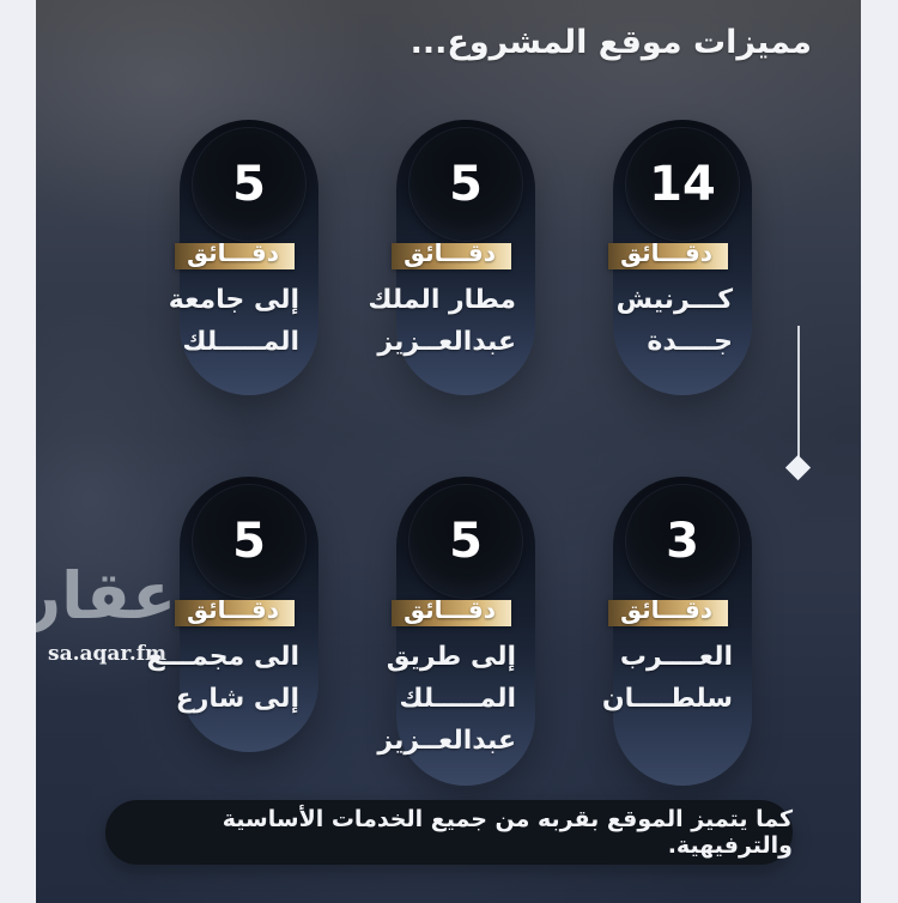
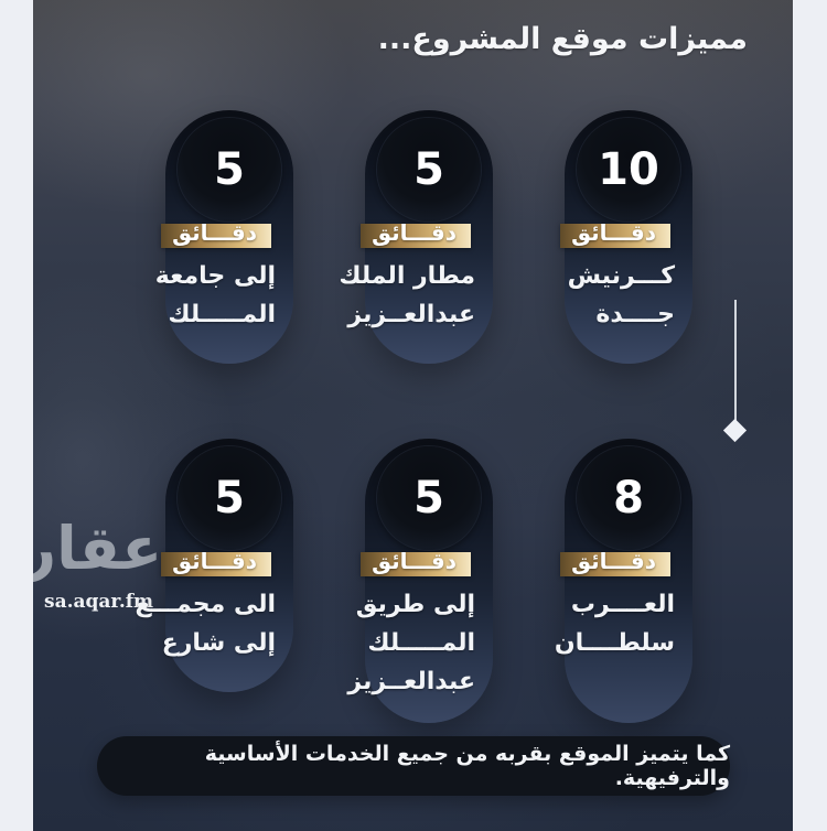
  مميزات موقع المشروع...
- 14
+ 10
  دقـــائق
  كـــرنيش
  جــــدة
  5
  دقـــائق
  مطار الملك
  عبدالعــزيز
  5
  دقـــائق
  إلى جامعة
  المـــــلك
- 3
+ 8
  دقـــائق
  العــــرب
  سلطــــان
  5
  دقـــائق
  إلى طريق
  المـــــلك
  عبدالعــزيز
  5
  دقـــائق
  الى مجمـــع
  إلى شارع
  عقار
  sa.aqar.fm
  كما يتميز الموقع بقربه من جميع الخدمات الأساسية والترفيهية.
